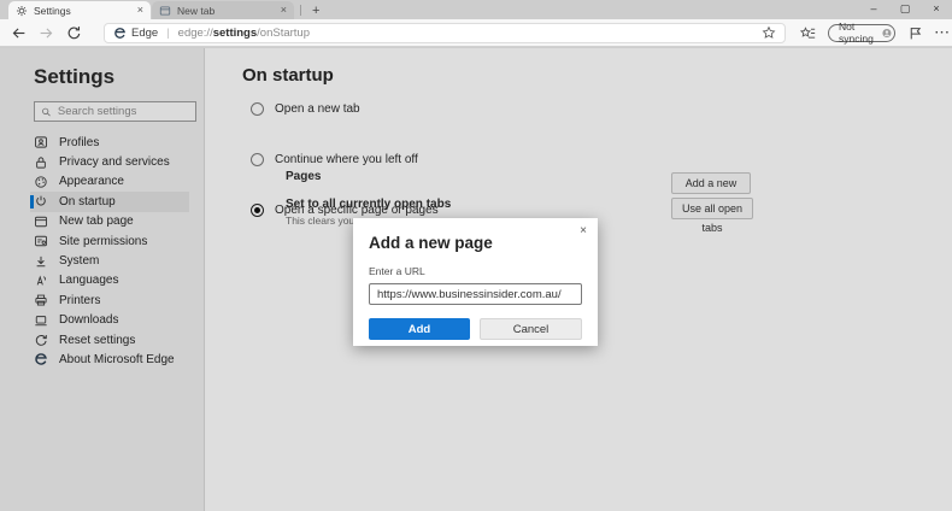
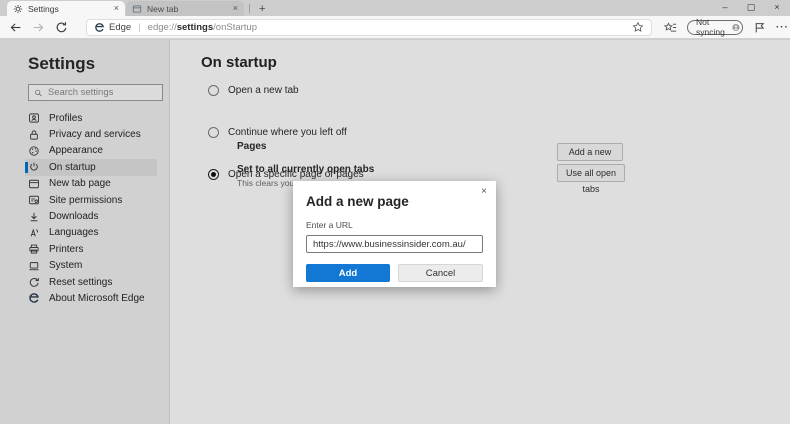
  Settings
  ×
  New tab
  ×
  +
  –
  ▢
  ×
  Edge
  |
  edge://settings/onStartup
  Not syncing
  ···
  Settings
  Search settings
  Profiles
  Privacy and services
  Appearance
  On startup
  New tab page
  Site permissions
- System
+ Downloads
  Languages
  Printers
- Downloads
+ System
  Reset settings
  About Microsoft Edge
  On startup
  Open a new tab
  Continue where you left off
  Open a specific page or pages
  Pages
  Set to all currently open tabs
  Use all open tabs
  ×
  Add a new page
  Enter a URL
  https://www.businessinsider.com.au/
  Add
  Cancel
